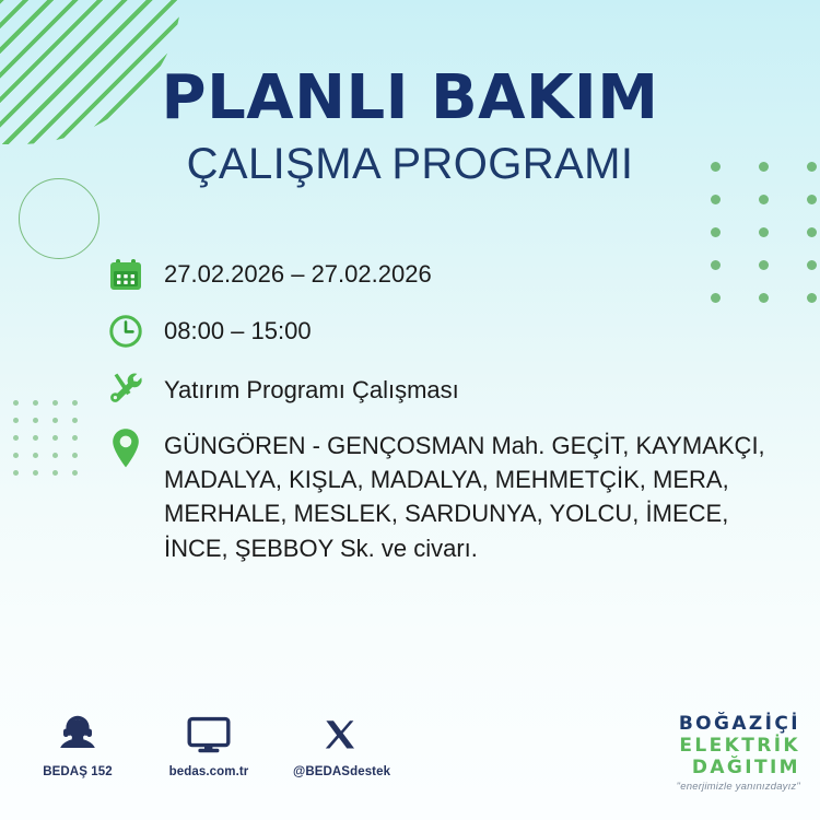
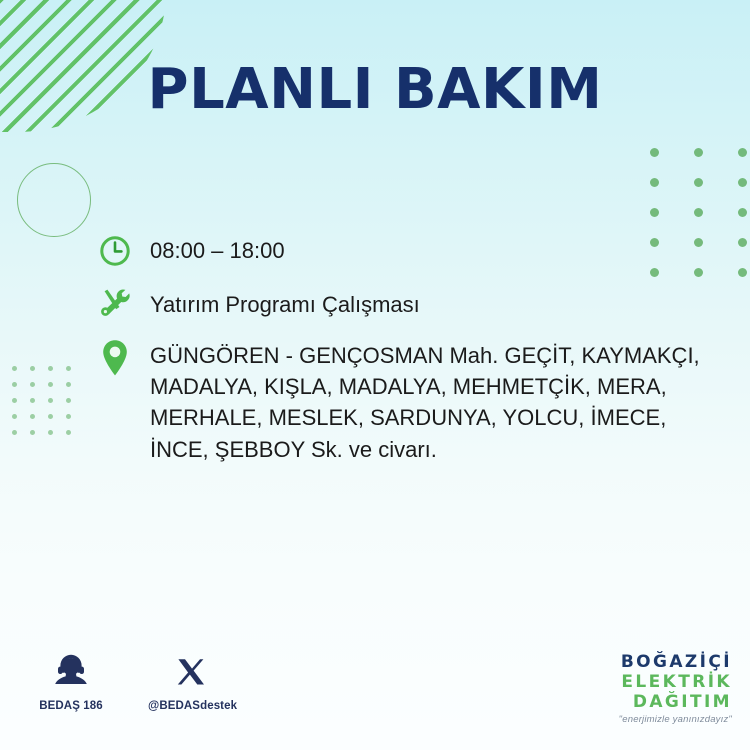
  PLANLI BAKIM
- ÇALIŞMA PROGRAMI
- 27.02.2026 – 27.02.2026
- 08:00 – 15:00
+ 08:00 – 18:00
  Yatırım Programı Çalışması
  GÜNGÖREN - GENÇOSMAN Mah. GEÇİT, KAYMAKÇI, MADALYA, KIŞLA, MADALYA, MEHMETÇİK, MERA, MERHALE, MESLEK, SARDUNYA, YOLCU, İMECE, İNCE, ŞEBBOY Sk. ve civarı.
- BEDAŞ 152
+ BEDAŞ 186
- bedas.com.tr
  @BEDASdestek
  BOĞAZİÇİ
  ELEKTRİK
  DAĞITIM
  "enerjimizle yanınızdayız"
